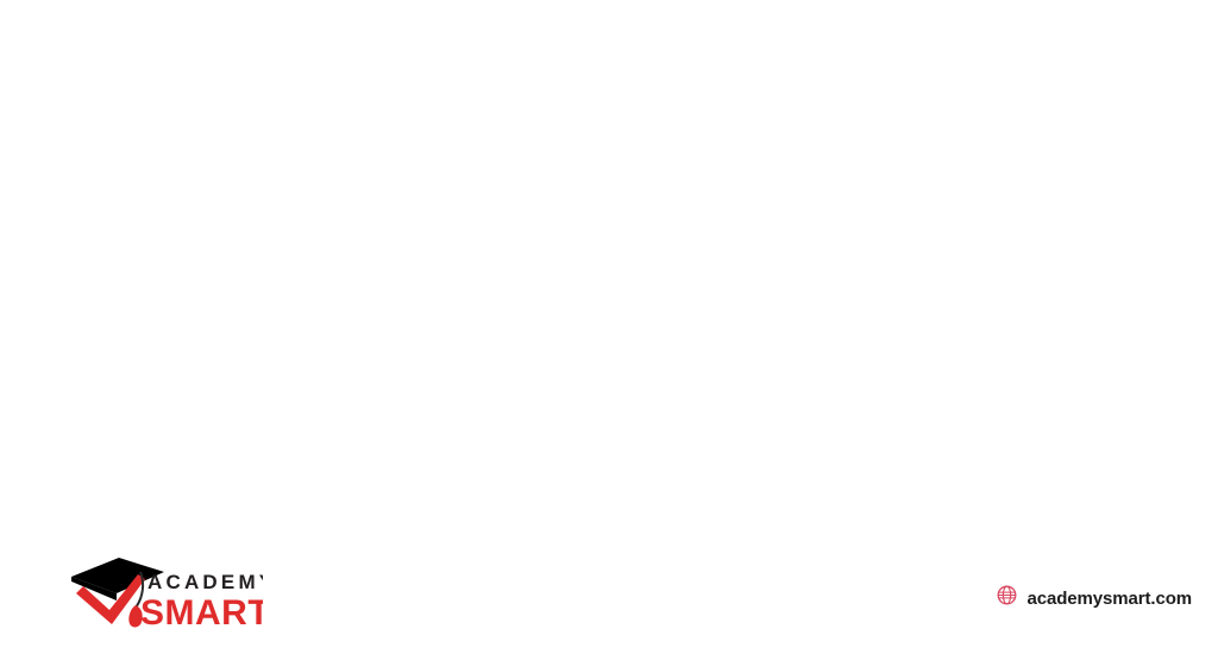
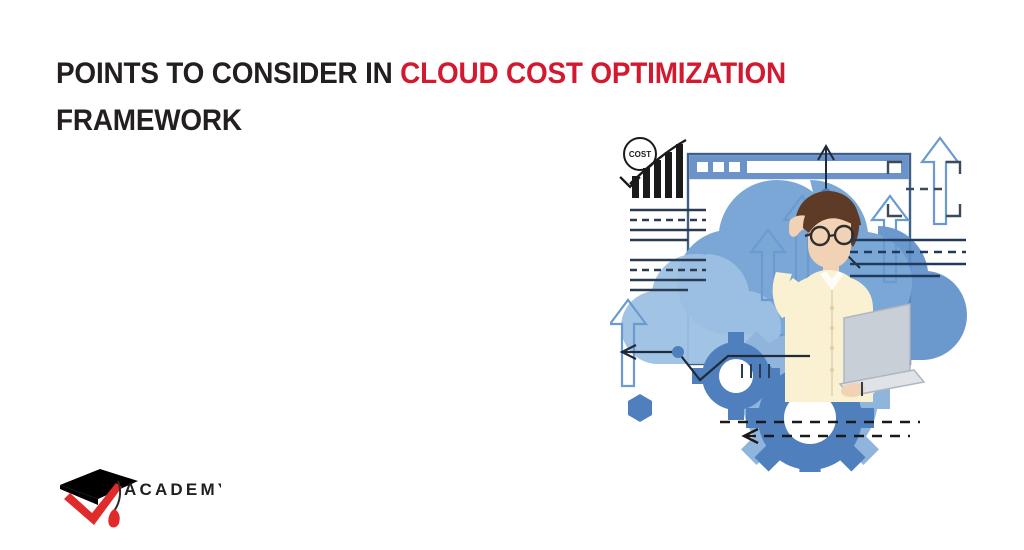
+ POINTS TO CONSIDER IN CLOUD COST OPTIMIZATION FRAMEWORK
+ COST
  ACADEM
- SMART
- academysmart.com
